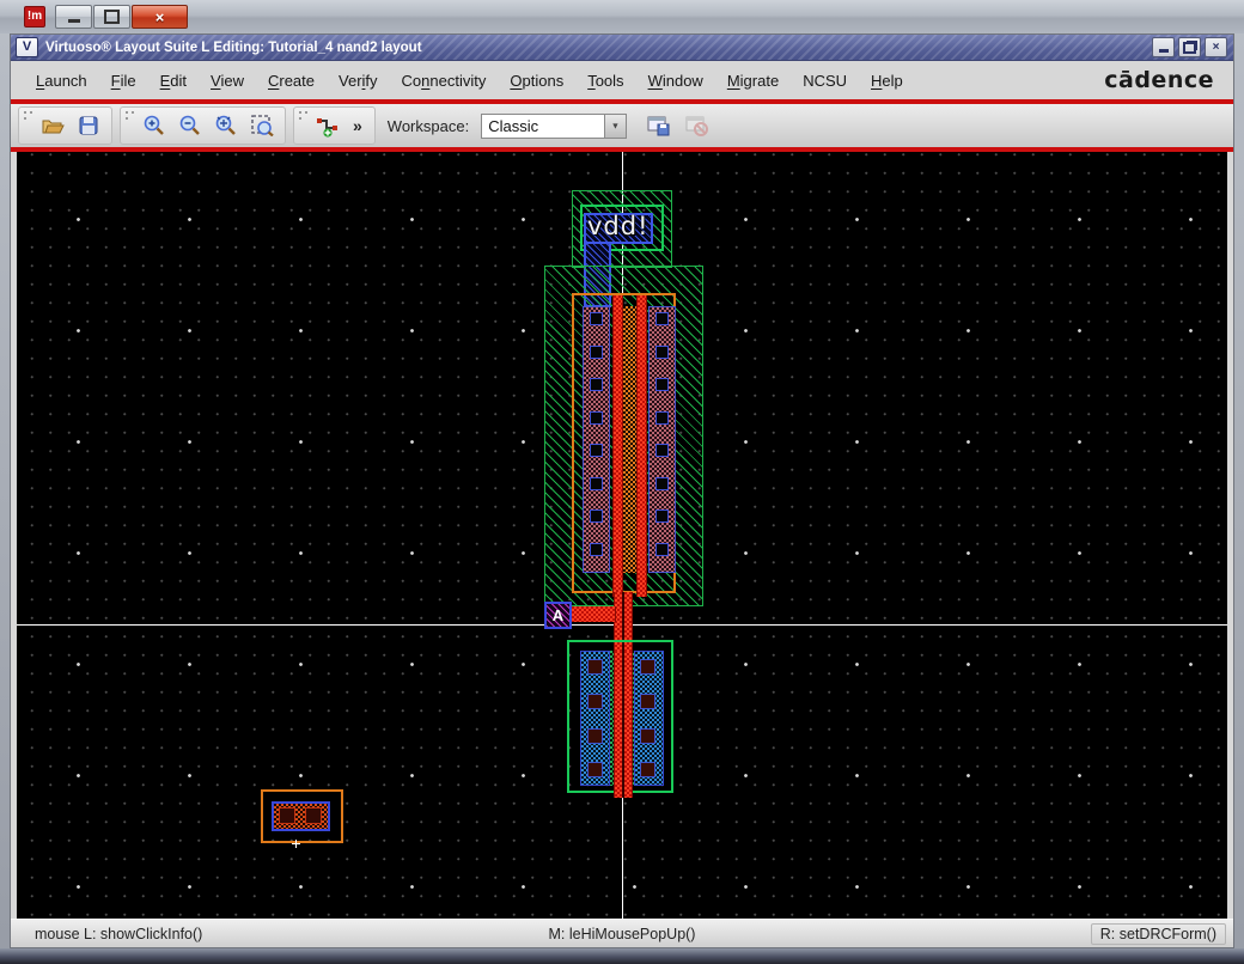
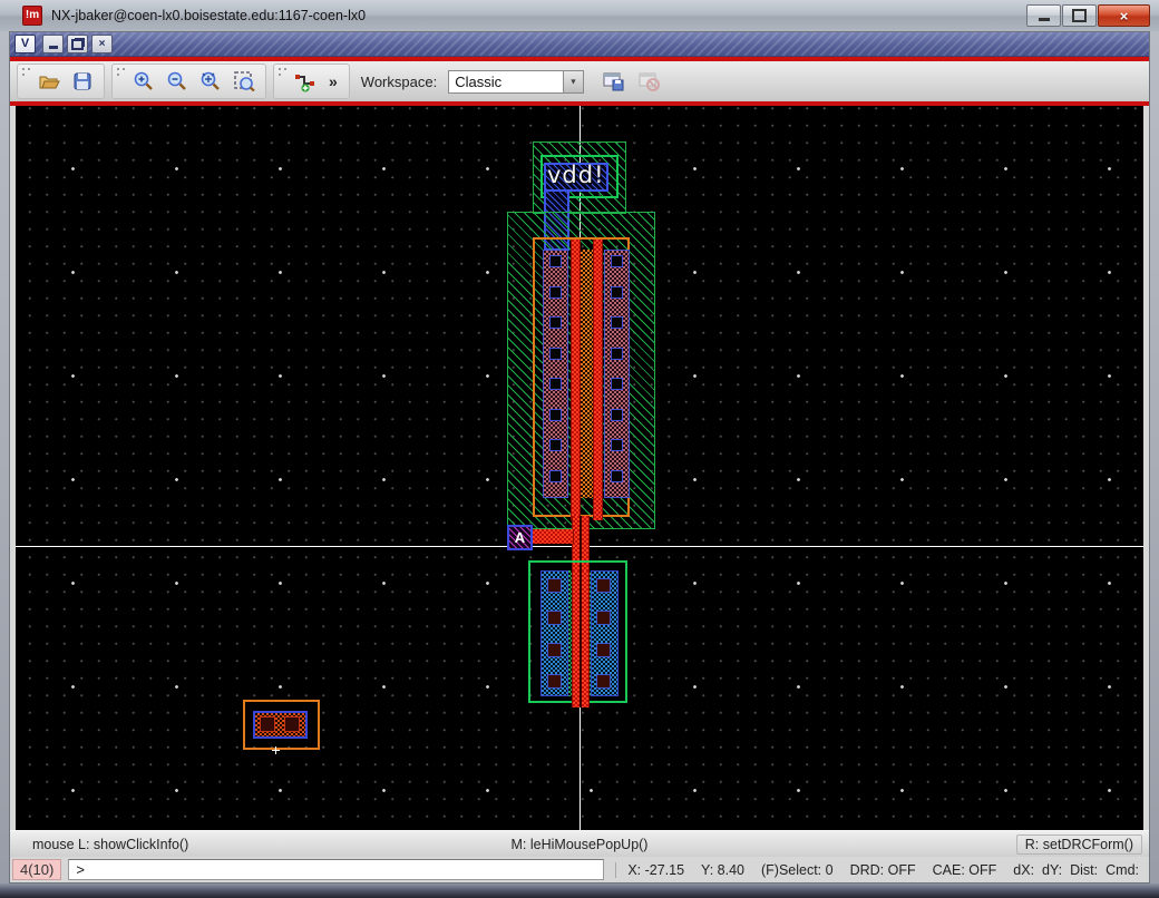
  !m
+ NX-jbaker@coen-lx0.boisestate.edu:1167-coen-lx0
  ×
  V
- Virtuoso® Layout Suite L Editing: Tutorial_4 nand2 layout
  ×
- Launch
- File
- Edit
- View
- Create
- Verify
- Connectivity
- Options
- Tools
- Window
- Migrate
- NCSU
- Help
- cādence
  »
  Workspace:
  Classic
  ▼
  vdd!
  A
  mouse L: showClickInfo()
  M: leHiMousePopUp()
  R: setDRCForm()
+ 4(10)
+ >
+ X: -27.15
+ Y: 8.40
+ (F)Select: 0
+ DRD: OFF
+ CAE: OFF
+ dX:
+ dY:
+ Dist:
+ Cmd:
